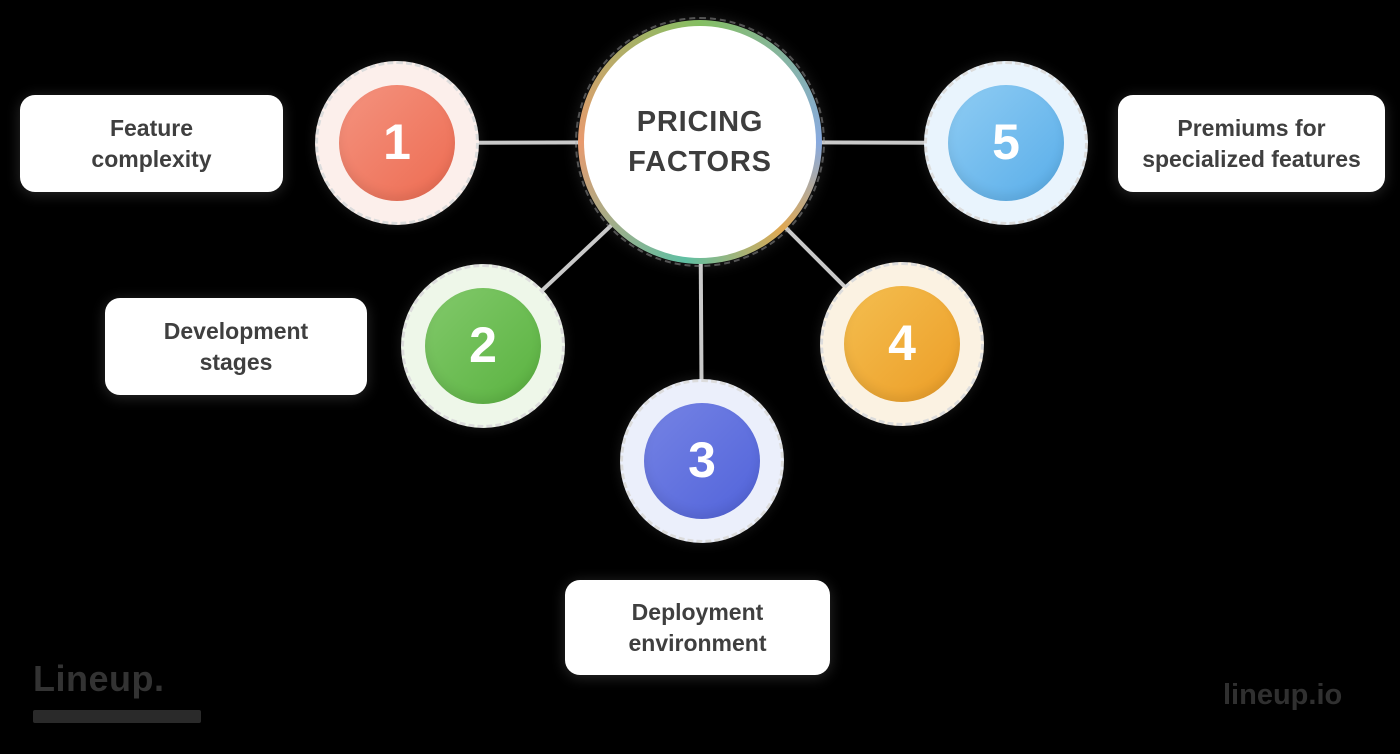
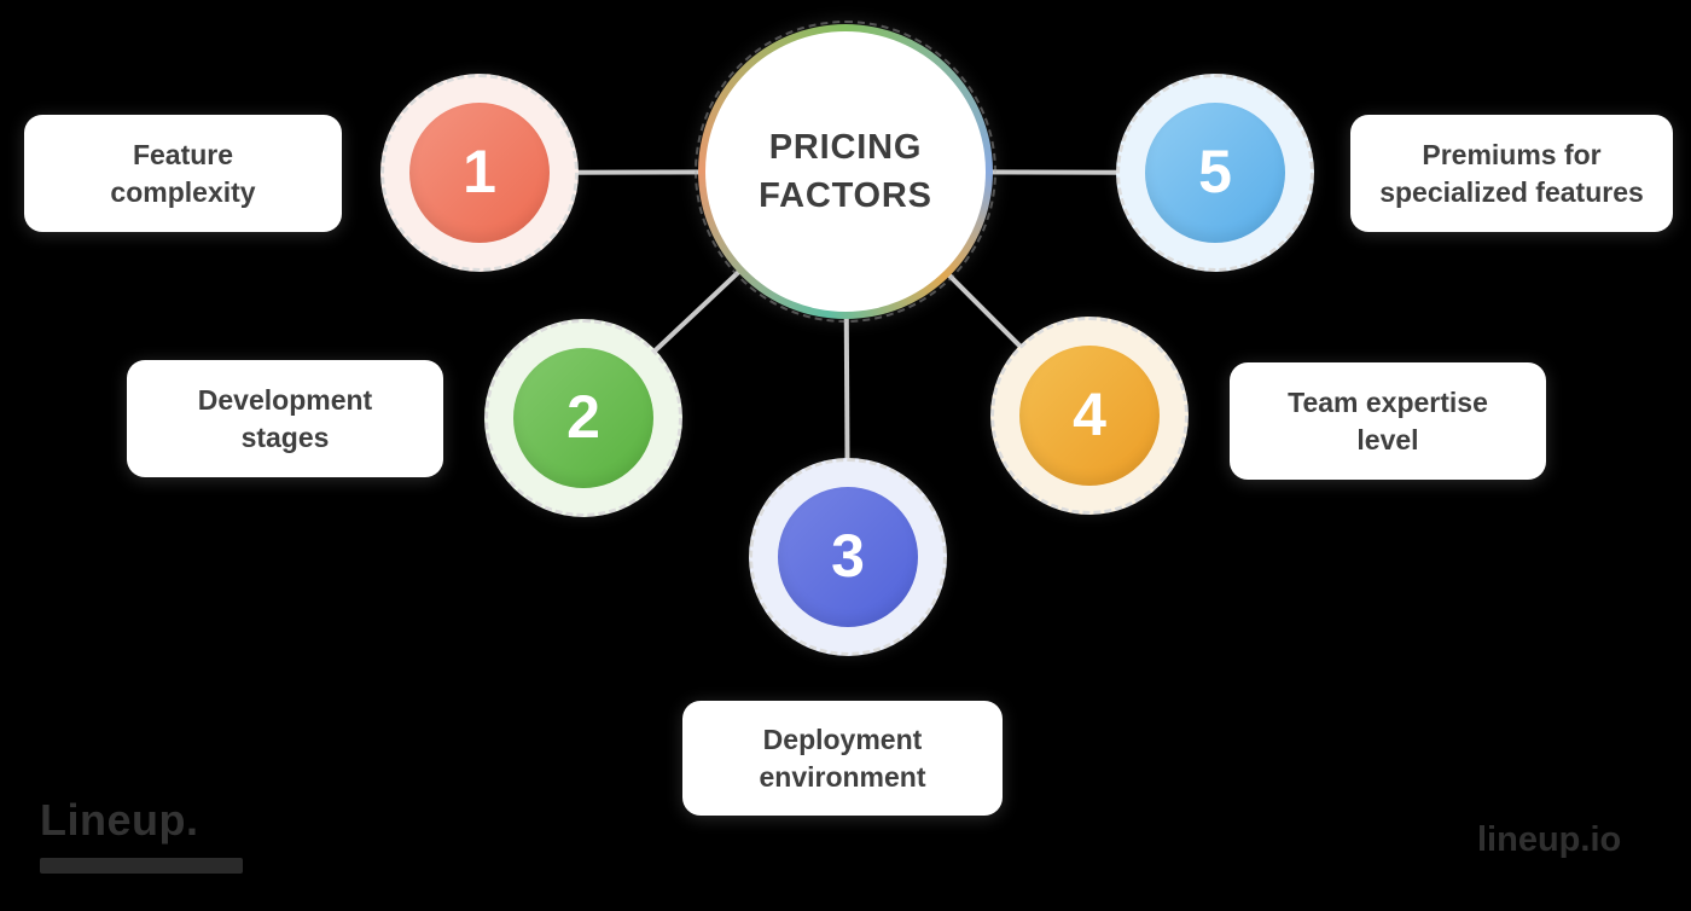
  Feature
  complexity
  Development
  stages
  Deployment
  environment
+ Team expertise
+ level
  Premiums for
  specialized features
  1
  2
  3
  4
  5
  PRICING
  FACTORS
  Lineup.
  lineup.io
